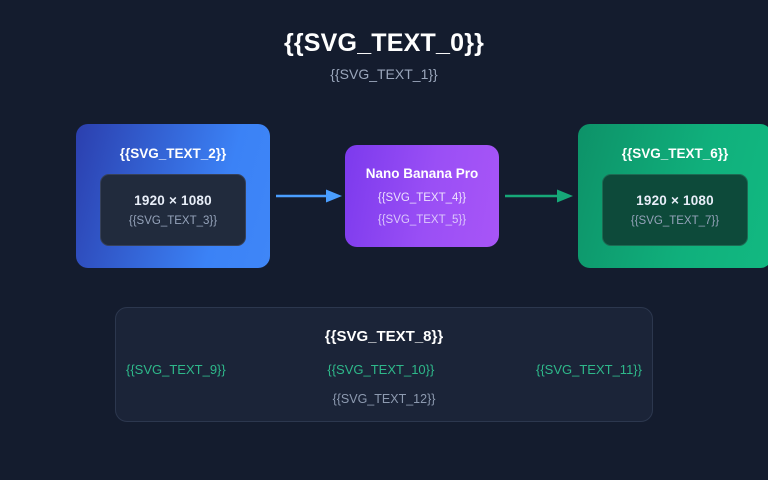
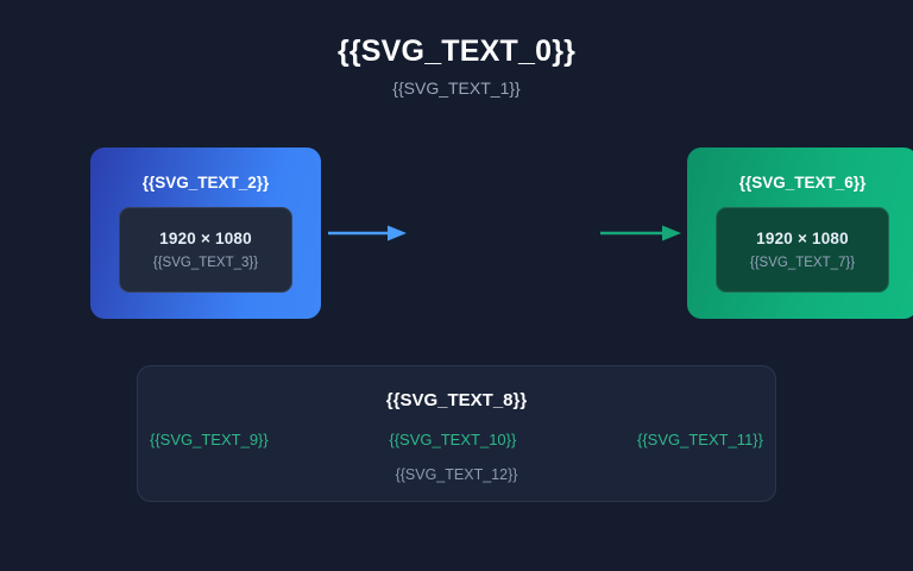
  {{SVG_TEXT_0}}
  {{SVG_TEXT_1}}
  {{SVG_TEXT_2}}
  1920 × 1080
  {{SVG_TEXT_3}}
- Nano Banana Pro
- {{SVG_TEXT_4}}
- {{SVG_TEXT_5}}
  {{SVG_TEXT_6}}
  1920 × 1080
  {{SVG_TEXT_7}}
  {{SVG_TEXT_8}}
  {{SVG_TEXT_9}}
  {{SVG_TEXT_10}}
  {{SVG_TEXT_11}}
  {{SVG_TEXT_12}}
